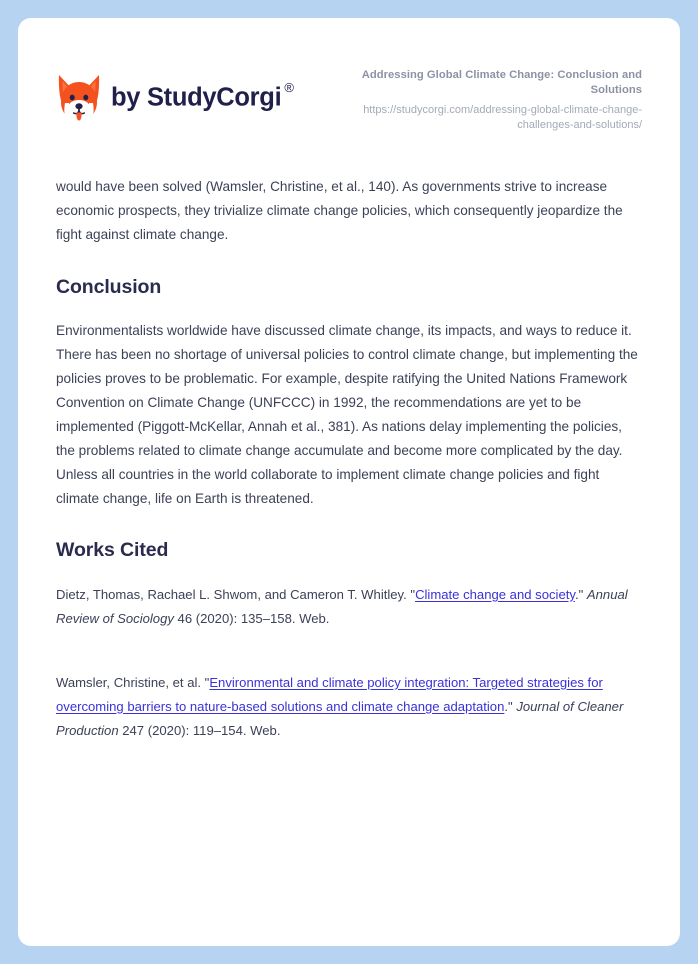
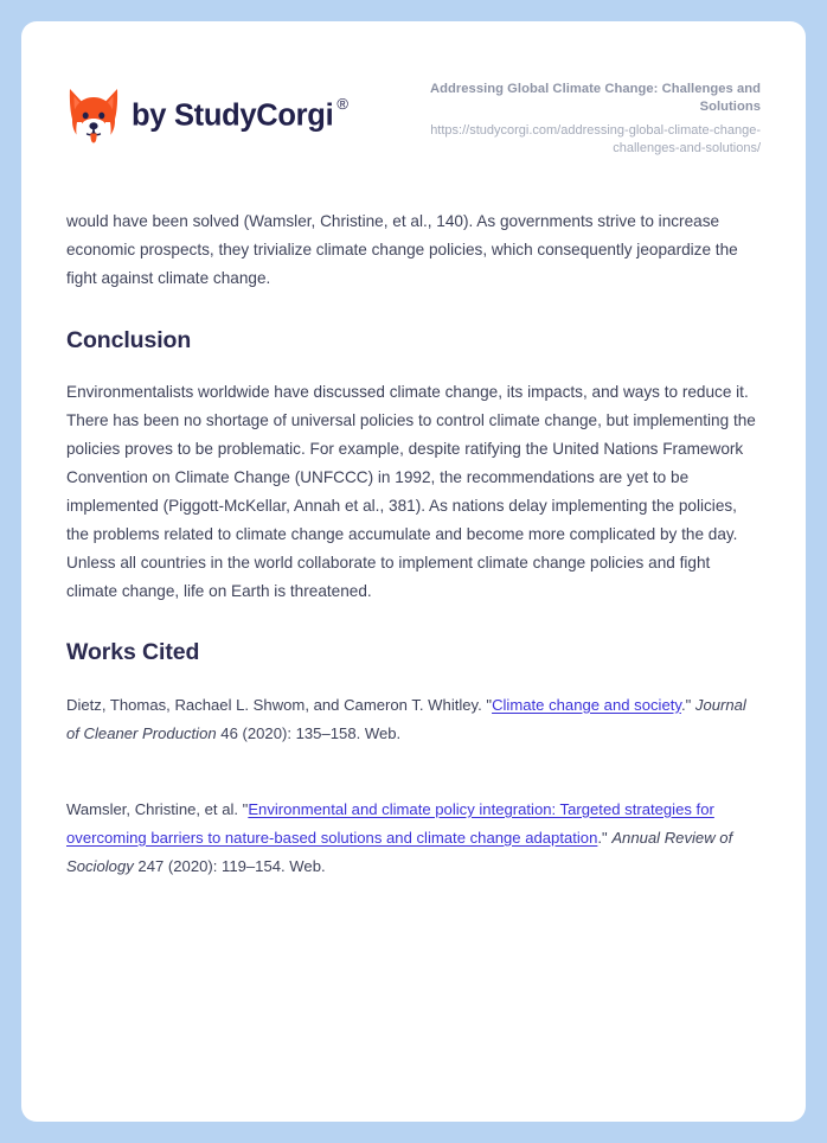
  by StudyCorgi ®
- Addressing Global Climate Change: Conclusion and Solutions
+ Addressing Global Climate Change: Challenges and Solutions
  https://studycorgi.com/addressing-global-climate-change-challenges-and-solutions/
  would have been solved (Wamsler, Christine, et al., 140). As governments strive to increase economic prospects, they trivialize climate change policies, which consequently jeopardize the fight against climate change.
  Conclusion
  Environmentalists worldwide have discussed climate change, its impacts, and ways to reduce it. There has been no shortage of universal policies to control climate change, but implementing the policies proves to be problematic. For example, despite ratifying the United Nations Framework Convention on Climate Change (UNFCCC) in 1992, the recommendations are yet to be implemented (Piggott-McKellar, Annah et al., 381). As nations delay implementing the policies, the problems related to climate change accumulate and become more complicated by the day. Unless all countries in the world collaborate to implement climate change policies and fight climate change, life on Earth is threatened.
  Works Cited
- Dietz, Thomas, Rachael L. Shwom, and Cameron T. Whitley. "Climate change and society." Annual Review of Sociology 46 (2020): 135–158. Web.
+ Dietz, Thomas, Rachael L. Shwom, and Cameron T. Whitley. "Climate change and society." Journal of Cleaner Production 46 (2020): 135–158. Web.
- Wamsler, Christine, et al. "Environmental and climate policy integration: Targeted strategies for overcoming barriers to nature-based solutions and climate change adaptation." Journal of Cleaner Production 247 (2020): 119–154. Web.
+ Wamsler, Christine, et al. "Environmental and climate policy integration: Targeted strategies for overcoming barriers to nature-based solutions and climate change adaptation." Annual Review of Sociology 247 (2020): 119–154. Web.
